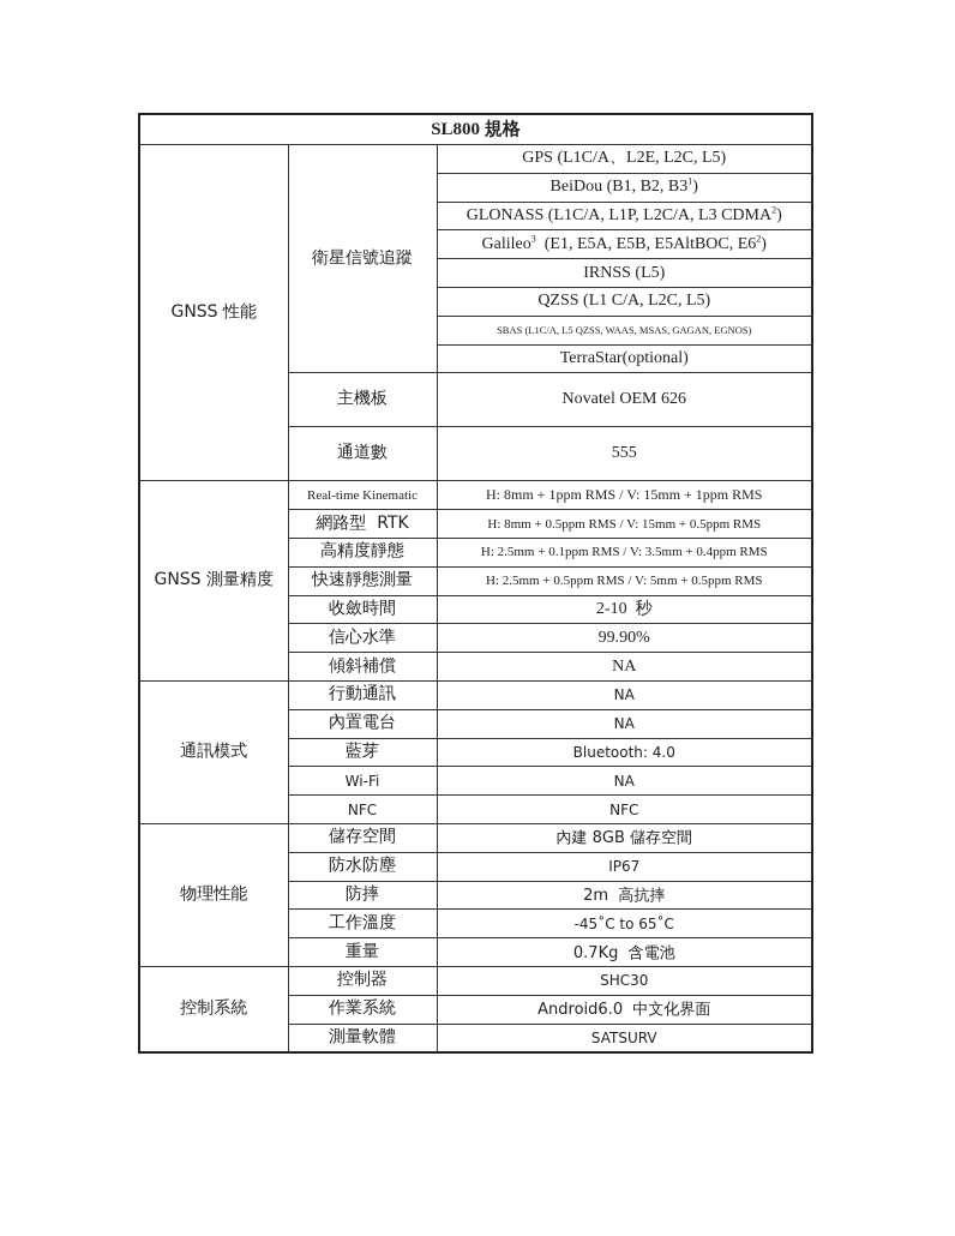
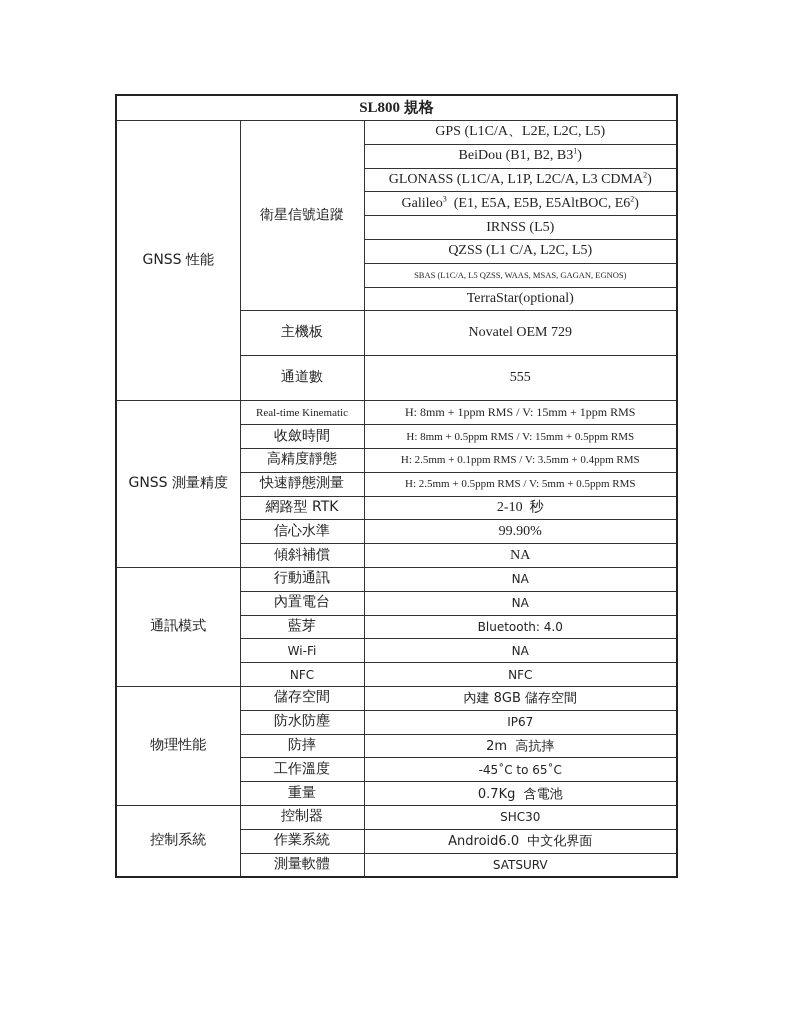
  SL800 規格
  GNSS 性能	衛星信號追蹤	GPS (L1C/A、L2E, L2C, L5)
  BeiDou (B1, B2, B31)
  GLONASS (L1C/A, L1P, L2C/A, L3 CDMA2)
  Galileo3 (E1, E5A, E5B, E5AltBOC, E62)
  IRNSS (L5)
  QZSS (L1 C/A, L2C, L5)
  SBAS (L1C/A, L5 QZSS, WAAS, MSAS, GAGAN, EGNOS)
  TerraStar(optional)
- 主機板	Novatel OEM 626
+ 主機板	Novatel OEM 729
  通道數	555
  GNSS 測量精度	Real-time Kinematic	H: 8mm + 1ppm RMS / V: 15mm + 1ppm RMS
- 網路型 RTK	H: 8mm + 0.5ppm RMS / V: 15mm + 0.5ppm RMS
+ 收斂時間	H: 8mm + 0.5ppm RMS / V: 15mm + 0.5ppm RMS
  高精度靜態	H: 2.5mm + 0.1ppm RMS / V: 3.5mm + 0.4ppm RMS
  快速靜態測量	H: 2.5mm + 0.5ppm RMS / V: 5mm + 0.5ppm RMS
- 收斂時間	2-10 秒
+ 網路型 RTK	2-10 秒
  信心水準	99.90%
  傾斜補償	NA
  通訊模式	行動通訊	NA
  內置電台	NA
  藍芽	Bluetooth: 4.0
  Wi-Fi	NA
  NFC	NFC
  物理性能	儲存空間	內建 8GB 儲存空間
  防水防塵	IP67
  防摔	2m 高抗摔
  工作溫度	-45˚C to 65˚C
  重量	0.7Kg 含電池
  控制系統	控制器	SHC30
  作業系統	Android6.0 中文化界面
  測量軟體	SATSURV
